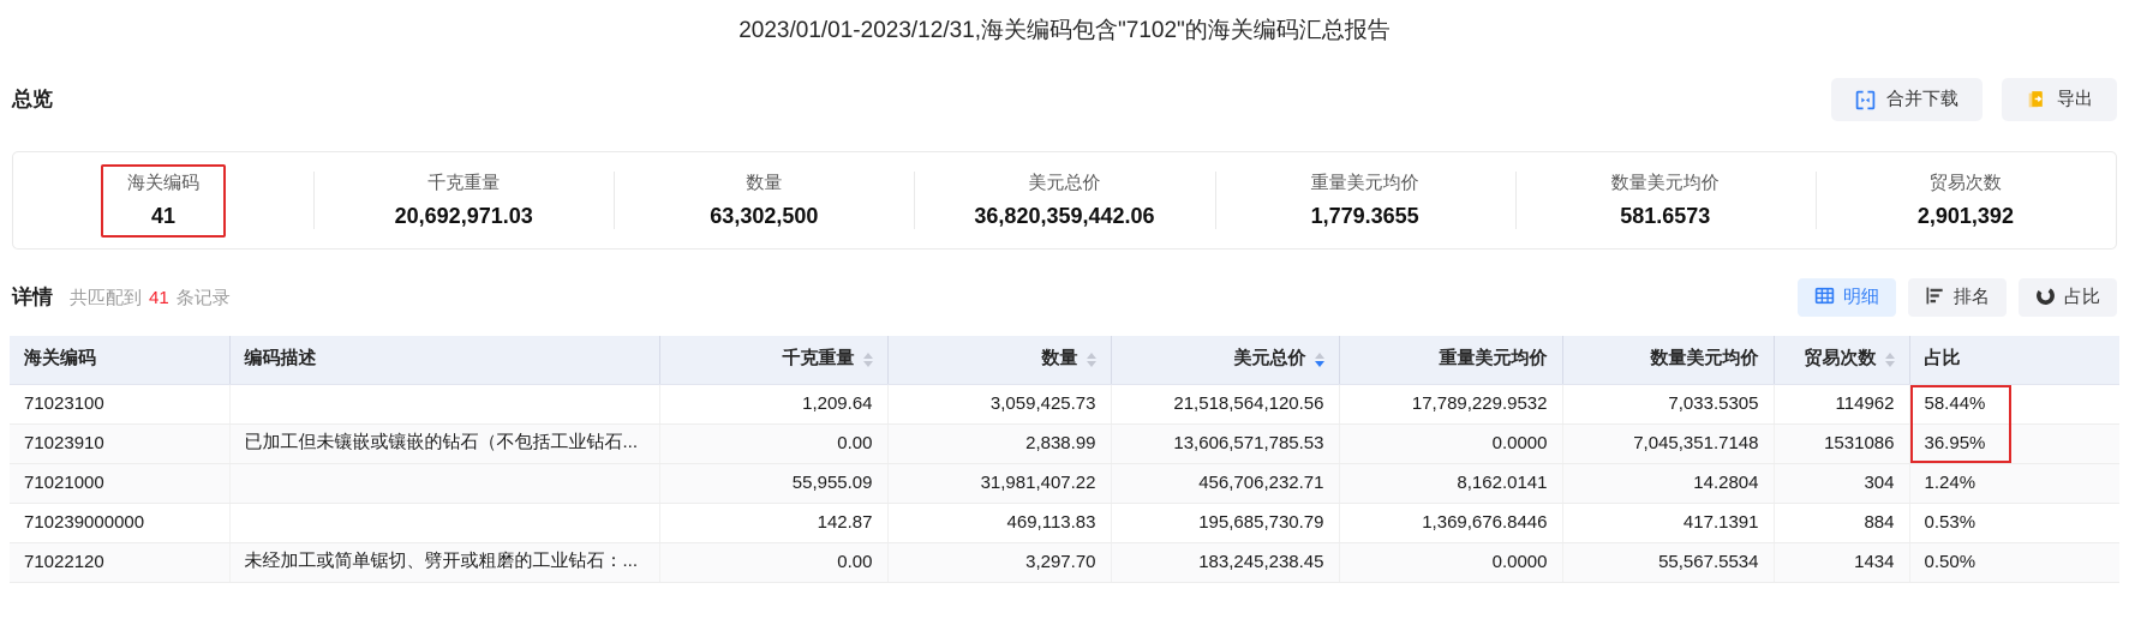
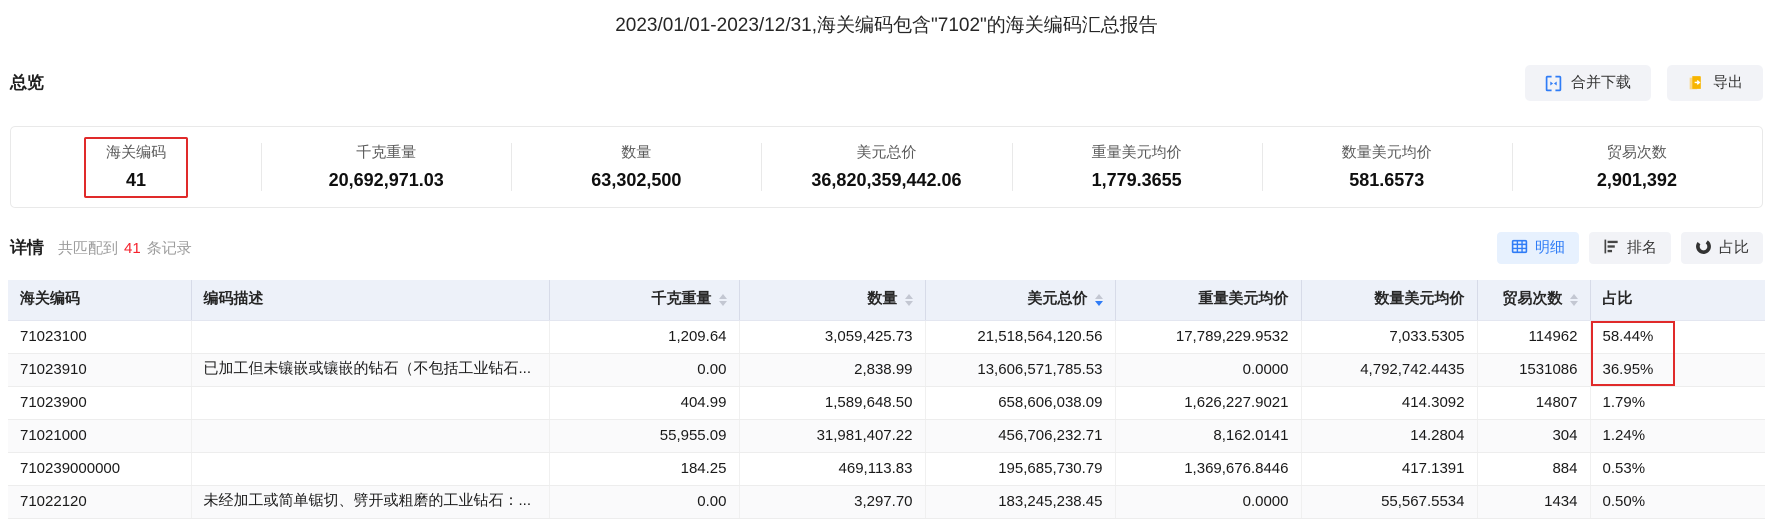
  2023/01/01-2023/12/31,海关编码包含"7102"的海关编码汇总报告
  总览
  合并下载
  导出
  海关编码
  41
  千克重量
  20,692,971.03
  数量
  63,302,500
  美元总价
  36,820,359,442.06
  重量美元均价
  1,779.3655
  数量美元均价
  581.6573
  贸易次数
  2,901,392
  详情
  共匹配到 41 条记录
  明细
  排名
  占比
  海关编码	编码描述	千克重量	数量	美元总价	重量美元均价	数量美元均价	贸易次数	占比
  71023100		1,209.64	3,059,425.73	21,518,564,120.56	17,789,229.9532	7,033.5305	114962	58.44%
- 71023910	已加工但未镶嵌或镶嵌的钻石（不包括工业钻石...	0.00	2,838.99	13,606,571,785.53	0.0000	7,045,351.7148	1531086	36.95%
+ 71023910	已加工但未镶嵌或镶嵌的钻石（不包括工业钻石...	0.00	2,838.99	13,606,571,785.53	0.0000	4,792,742.4435	1531086	36.95%
+ 71023900		404.99	1,589,648.50	658,606,038.09	1,626,227.9021	414.3092	14807	1.79%
  71021000		55,955.09	31,981,407.22	456,706,232.71	8,162.0141	14.2804	304	1.24%
- 710239000000		142.87	469,113.83	195,685,730.79	1,369,676.8446	417.1391	884	0.53%
+ 710239000000		184.25	469,113.83	195,685,730.79	1,369,676.8446	417.1391	884	0.53%
  71022120	未经加工或简单锯切、劈开或粗磨的工业钻石：...	0.00	3,297.70	183,245,238.45	0.0000	55,567.5534	1434	0.50%
